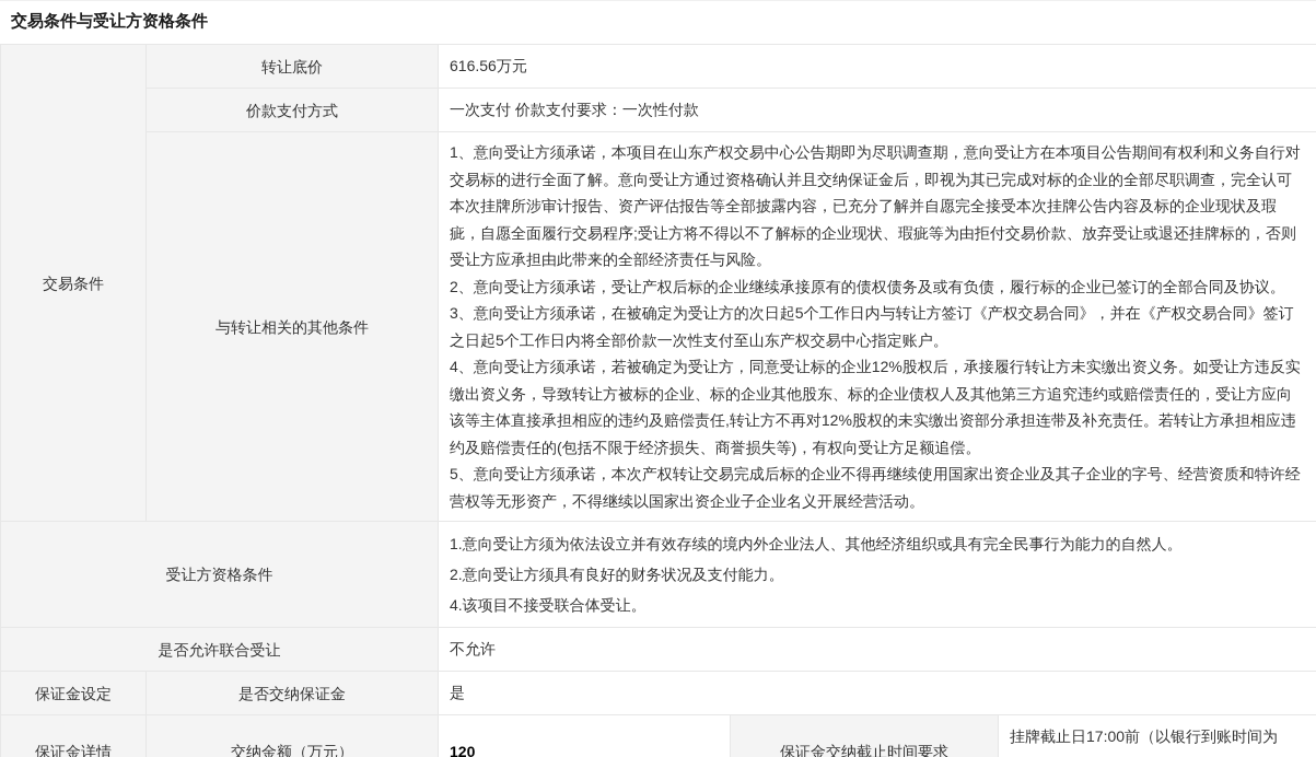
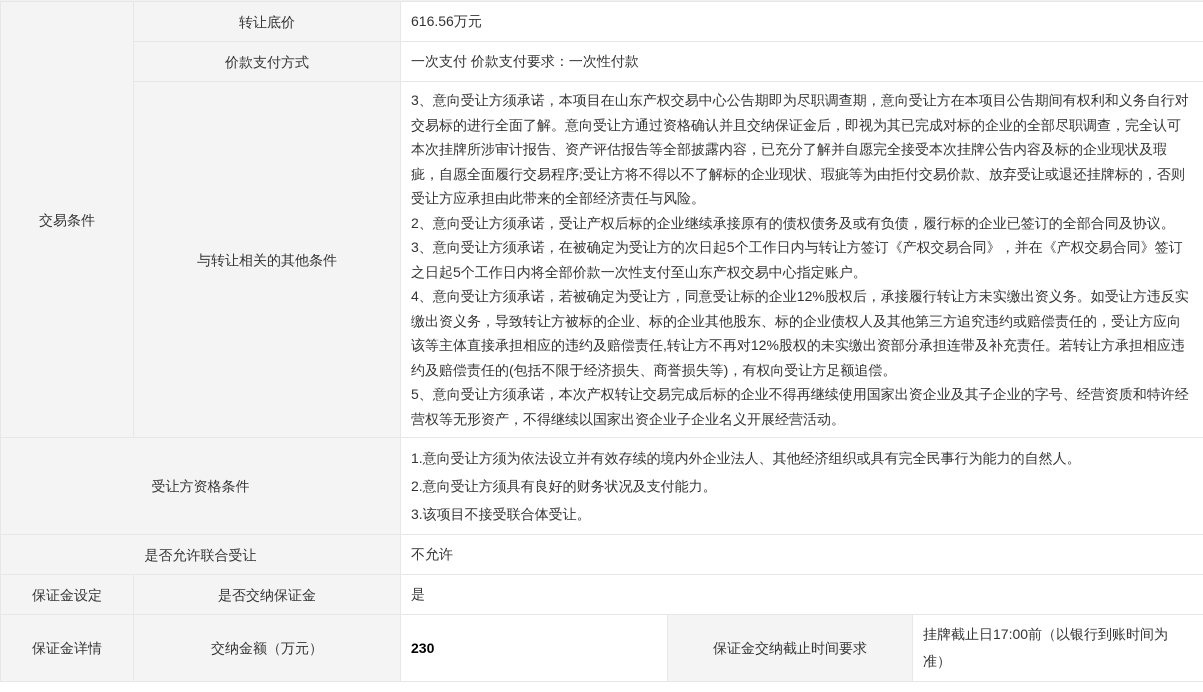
- 交易条件与受让方资格条件
  交易条件	转让底价	616.56万元
  价款支付方式	一次支付 价款支付要求：一次性付款
- 与转让相关的其他条件	1、意向受让方须承诺，本项目在山东产权交易中心公告期即为尽职调查期，意向受让方在本项目公告期间有权利和义务自行对交易标的进行全面了解。意向受让方通过资格确认并且交纳保证金后，即视为其已完成对标的企业的全部尽职调查，完全认可本次挂牌所涉审计报告、资产评估报告等全部披露内容，已充分了解并自愿完全接受本次挂牌公告内容及标的企业现状及瑕疵，自愿全面履行交易程序;受让方将不得以不了解标的企业现状、瑕疵等为由拒付交易价款、放弃受让或退还挂牌标的，否则受让方应承担由此带来的全部经济责任与风险。 2、意向受让方须承诺，受让产权后标的企业继续承接原有的债权债务及或有负债，履行标的企业已签订的全部合同及协议。 3、意向受让方须承诺，在被确定为受让方的次日起5个工作日内与转让方签订《产权交易合同》，并在《产权交易合同》签订之日起5个工作日内将全部价款一次性支付至山东产权交易中心指定账户。 4、意向受让方须承诺，若被确定为受让方，同意受让标的企业12%股权后，承接履行转让方未实缴出资义务。如受让方违反实缴出资义务，导致转让方被标的企业、标的企业其他股东、标的企业债权人及其他第三方追究违约或赔偿责任的，受让方应向该等主体直接承担相应的违约及赔偿责任,转让方不再对12%股权的未实缴出资部分承担连带及补充责任。若转让方承担相应违约及赔偿责任的(包括不限于经济损失、商誉损失等)，有权向受让方足额追偿。 5、意向受让方须承诺，本次产权转让交易完成后标的企业不得再继续使用国家出资企业及其子企业的字号、经营资质和特许经营权等无形资产，不得继续以国家出资企业子企业名义开展经营活动。
+ 与转让相关的其他条件	3、意向受让方须承诺，本项目在山东产权交易中心公告期即为尽职调查期，意向受让方在本项目公告期间有权利和义务自行对交易标的进行全面了解。意向受让方通过资格确认并且交纳保证金后，即视为其已完成对标的企业的全部尽职调查，完全认可本次挂牌所涉审计报告、资产评估报告等全部披露内容，已充分了解并自愿完全接受本次挂牌公告内容及标的企业现状及瑕疵，自愿全面履行交易程序;受让方将不得以不了解标的企业现状、瑕疵等为由拒付交易价款、放弃受让或退还挂牌标的，否则受让方应承担由此带来的全部经济责任与风险。 2、意向受让方须承诺，受让产权后标的企业继续承接原有的债权债务及或有负债，履行标的企业已签订的全部合同及协议。 3、意向受让方须承诺，在被确定为受让方的次日起5个工作日内与转让方签订《产权交易合同》，并在《产权交易合同》签订之日起5个工作日内将全部价款一次性支付至山东产权交易中心指定账户。 4、意向受让方须承诺，若被确定为受让方，同意受让标的企业12%股权后，承接履行转让方未实缴出资义务。如受让方违反实缴出资义务，导致转让方被标的企业、标的企业其他股东、标的企业债权人及其他第三方追究违约或赔偿责任的，受让方应向该等主体直接承担相应的违约及赔偿责任,转让方不再对12%股权的未实缴出资部分承担连带及补充责任。若转让方承担相应违约及赔偿责任的(包括不限于经济损失、商誉损失等)，有权向受让方足额追偿。 5、意向受让方须承诺，本次产权转让交易完成后标的企业不得再继续使用国家出资企业及其子企业的字号、经营资质和特许经营权等无形资产，不得继续以国家出资企业子企业名义开展经营活动。
- 受让方资格条件	1.意向受让方须为依法设立并有效存续的境内外企业法人、其他经济组织或具有完全民事行为能力的自然人。 2.意向受让方须具有良好的财务状况及支付能力。 4.该项目不接受联合体受让。
+ 受让方资格条件	1.意向受让方须为依法设立并有效存续的境内外企业法人、其他经济组织或具有完全民事行为能力的自然人。 2.意向受让方须具有良好的财务状况及支付能力。 3.该项目不接受联合体受让。
  是否允许联合受让	不允许
  保证金设定	是否交纳保证金	是
- 保证金详情	交纳金额（万元）	120	保证金交纳截止时间要求	挂牌截止日17:00前（以银行到账时间为
+ 保证金详情	交纳金额（万元）	230	保证金交纳截止时间要求	挂牌截止日17:00前（以银行到账时间为准）
